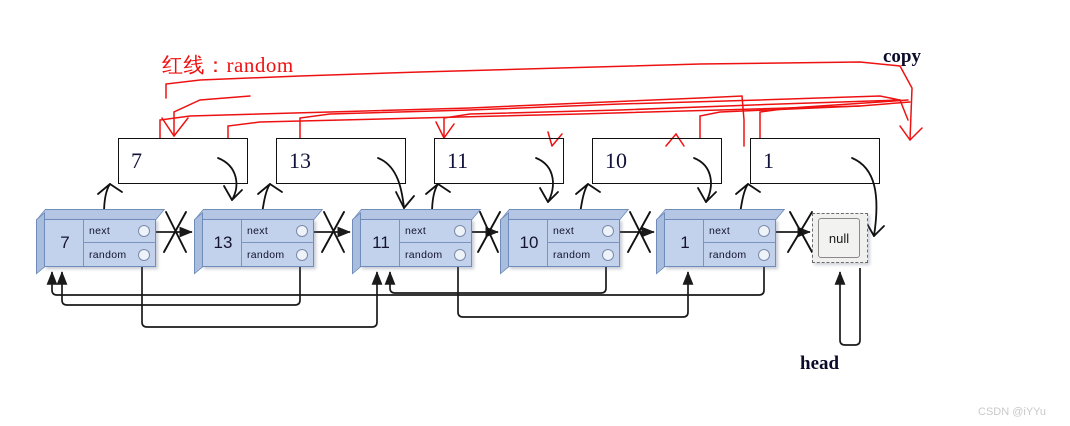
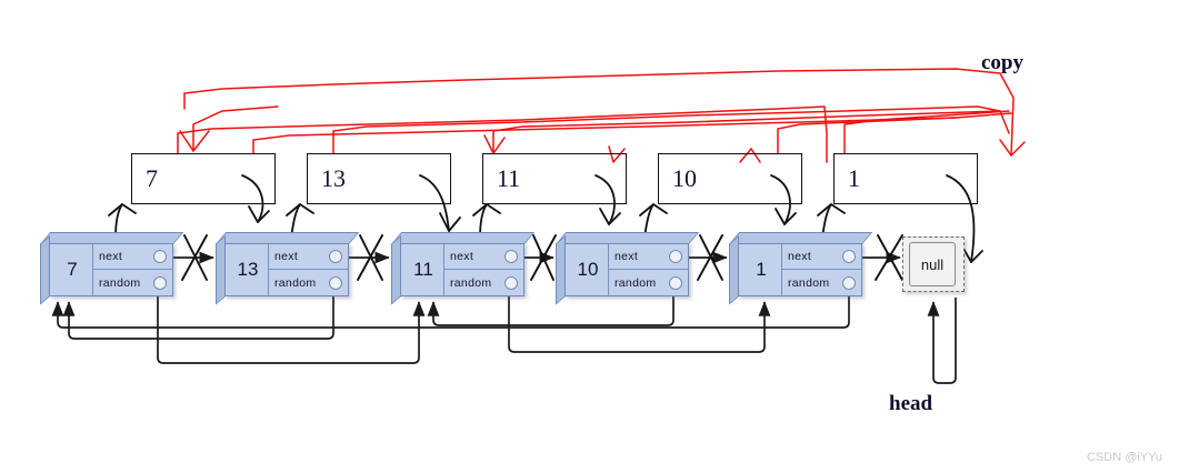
- 红线：random
  copy
  head
  CSDN @iYYu
  7
  13
  11
  10
  1
  7
  next
  random
  13
  next
  random
  11
  next
  random
  10
  next
  random
  1
  next
  random
  null
